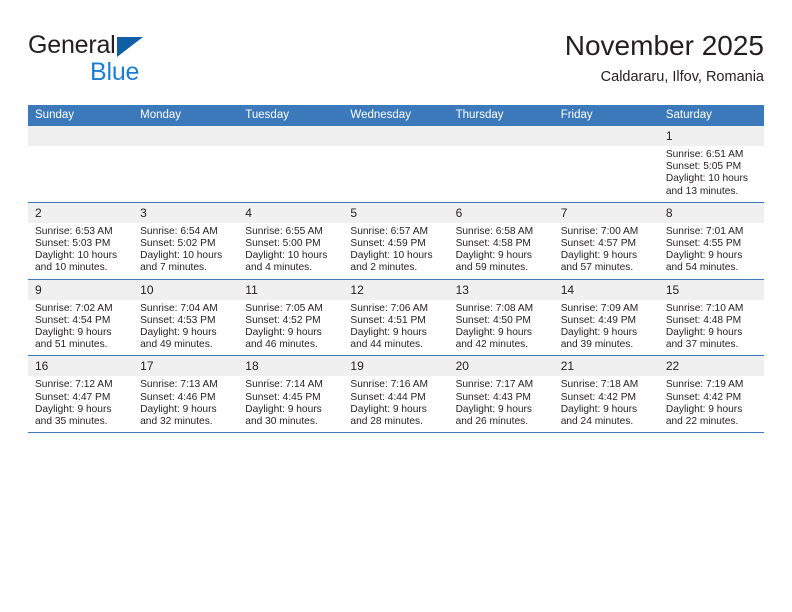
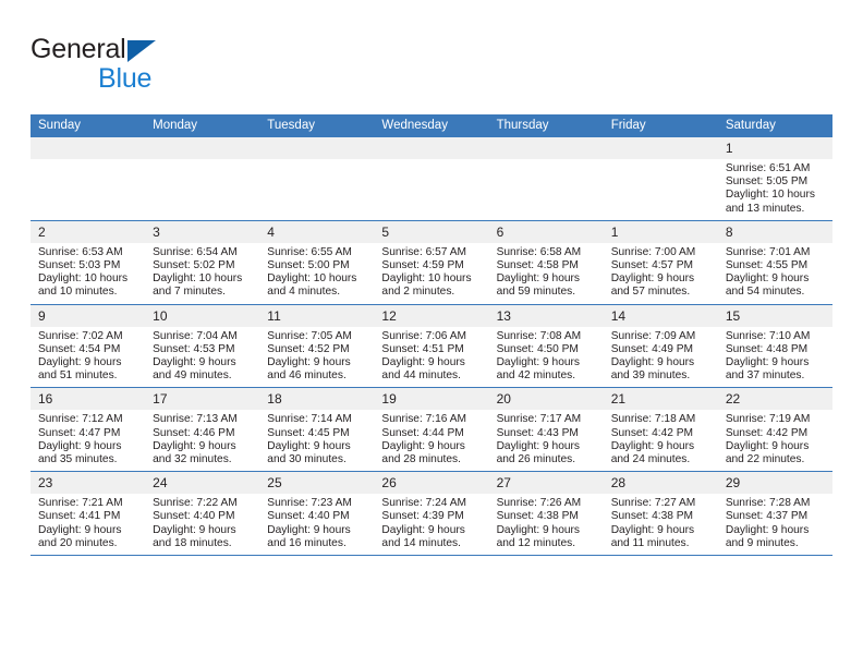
  General
  Blue
- November 2025
- Caldararu, Ilfov, Romania
  Sunday	Monday	Tuesday	Wednesday	Thursday	Friday	Saturday
  						1Sunrise: 6:51 AMSunset: 5:05 PMDaylight: 10 hours and 13 minutes.
- 2Sunrise: 6:53 AMSunset: 5:03 PMDaylight: 10 hours and 10 minutes.	3Sunrise: 6:54 AMSunset: 5:02 PMDaylight: 10 hours and 7 minutes.	4Sunrise: 6:55 AMSunset: 5:00 PMDaylight: 10 hours and 4 minutes.	5Sunrise: 6:57 AMSunset: 4:59 PMDaylight: 10 hours and 2 minutes.	6Sunrise: 6:58 AMSunset: 4:58 PMDaylight: 9 hours and 59 minutes.	7Sunrise: 7:00 AMSunset: 4:57 PMDaylight: 9 hours and 57 minutes.	8Sunrise: 7:01 AMSunset: 4:55 PMDaylight: 9 hours and 54 minutes.
+ 2Sunrise: 6:53 AMSunset: 5:03 PMDaylight: 10 hours and 10 minutes.	3Sunrise: 6:54 AMSunset: 5:02 PMDaylight: 10 hours and 7 minutes.	4Sunrise: 6:55 AMSunset: 5:00 PMDaylight: 10 hours and 4 minutes.	5Sunrise: 6:57 AMSunset: 4:59 PMDaylight: 10 hours and 2 minutes.	6Sunrise: 6:58 AMSunset: 4:58 PMDaylight: 9 hours and 59 minutes.	1Sunrise: 7:00 AMSunset: 4:57 PMDaylight: 9 hours and 57 minutes.	8Sunrise: 7:01 AMSunset: 4:55 PMDaylight: 9 hours and 54 minutes.
  9Sunrise: 7:02 AMSunset: 4:54 PMDaylight: 9 hours and 51 minutes.	10Sunrise: 7:04 AMSunset: 4:53 PMDaylight: 9 hours and 49 minutes.	11Sunrise: 7:05 AMSunset: 4:52 PMDaylight: 9 hours and 46 minutes.	12Sunrise: 7:06 AMSunset: 4:51 PMDaylight: 9 hours and 44 minutes.	13Sunrise: 7:08 AMSunset: 4:50 PMDaylight: 9 hours and 42 minutes.	14Sunrise: 7:09 AMSunset: 4:49 PMDaylight: 9 hours and 39 minutes.	15Sunrise: 7:10 AMSunset: 4:48 PMDaylight: 9 hours and 37 minutes.
  16Sunrise: 7:12 AMSunset: 4:47 PMDaylight: 9 hours and 35 minutes.	17Sunrise: 7:13 AMSunset: 4:46 PMDaylight: 9 hours and 32 minutes.	18Sunrise: 7:14 AMSunset: 4:45 PMDaylight: 9 hours and 30 minutes.	19Sunrise: 7:16 AMSunset: 4:44 PMDaylight: 9 hours and 28 minutes.	20Sunrise: 7:17 AMSunset: 4:43 PMDaylight: 9 hours and 26 minutes.	21Sunrise: 7:18 AMSunset: 4:42 PMDaylight: 9 hours and 24 minutes.	22Sunrise: 7:19 AMSunset: 4:42 PMDaylight: 9 hours and 22 minutes.
+ 23Sunrise: 7:21 AMSunset: 4:41 PMDaylight: 9 hours and 20 minutes.	24Sunrise: 7:22 AMSunset: 4:40 PMDaylight: 9 hours and 18 minutes.	25Sunrise: 7:23 AMSunset: 4:40 PMDaylight: 9 hours and 16 minutes.	26Sunrise: 7:24 AMSunset: 4:39 PMDaylight: 9 hours and 14 minutes.	27Sunrise: 7:26 AMSunset: 4:38 PMDaylight: 9 hours and 12 minutes.	28Sunrise: 7:27 AMSunset: 4:38 PMDaylight: 9 hours and 11 minutes.	29Sunrise: 7:28 AMSunset: 4:37 PMDaylight: 9 hours and 9 minutes.
